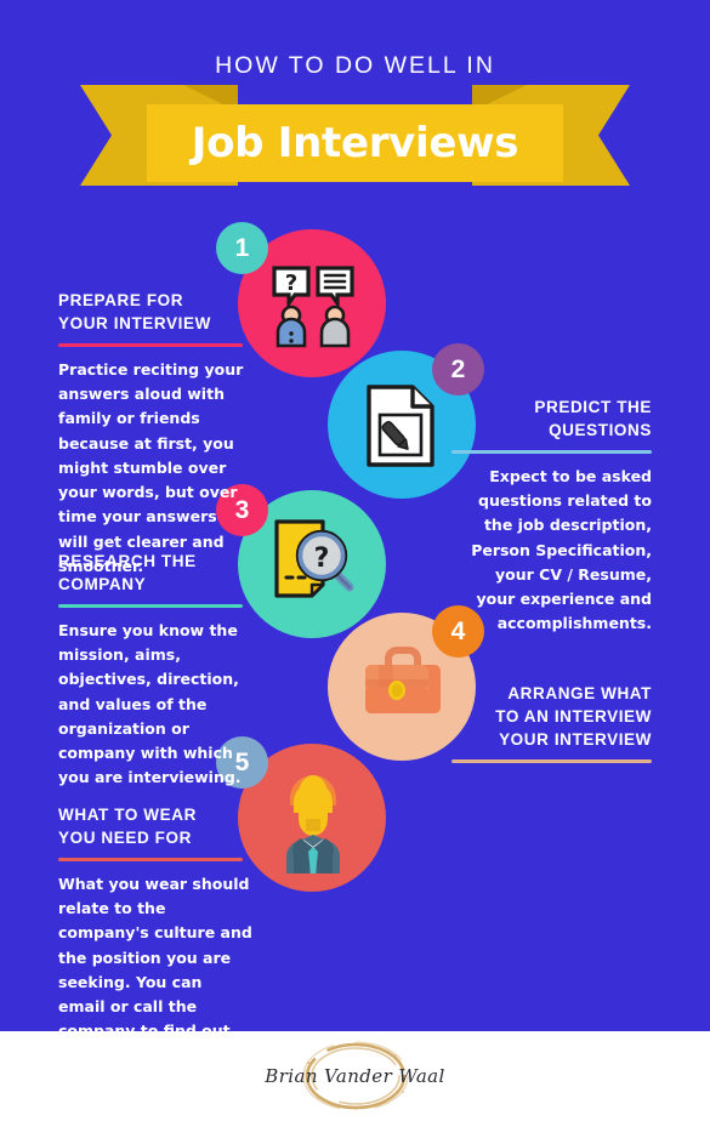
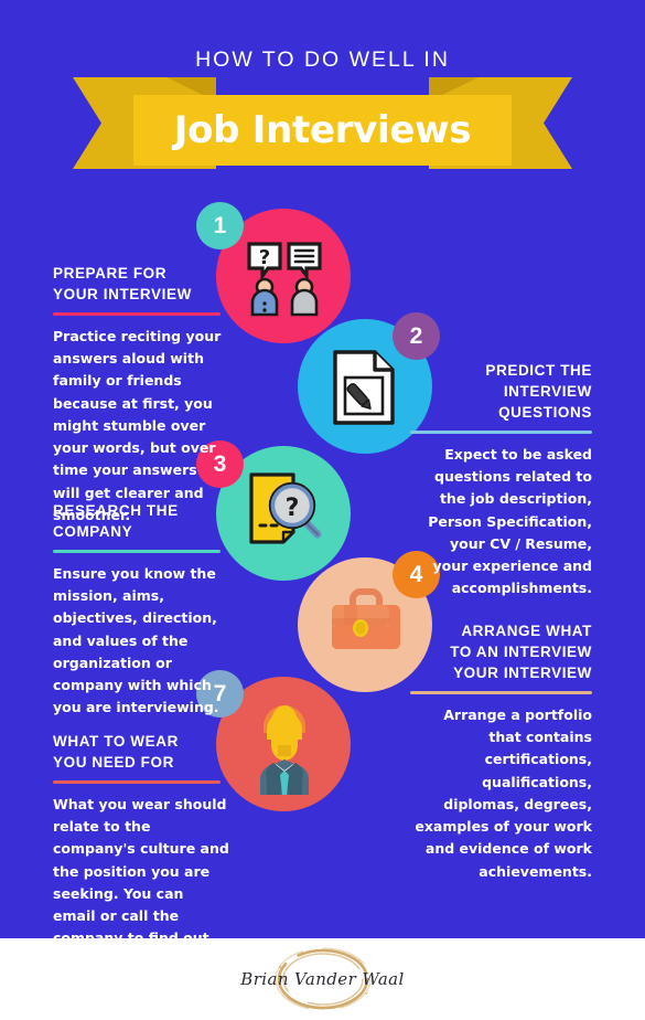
  HOW TO DO WELL IN
  Job Interviews
  1
  ?
  PREPARE FOR
  YOUR INTERVIEW
  Practice reciting your answers aloud with family or friends because at first, you might stumble over your words, but over time your answers will get clearer and smoother.
  2
  PREDICT THE
+ INTERVIEW
  QUESTIONS
  Expect to be asked questions related to the job description, Person Specification, your CV / Resume, your experience and accomplishments.
  3
  ?
  RESEARCH THE
  COMPANY
  Ensure you know the mission, aims, objectives, direction, and values of the organization or company with which you are interviewing.
  4
  ARRANGE WHAT
  TO AN INTERVIEW
  YOUR INTERVIEW
+ Arrange a portfolio that contains certifications, qualifications, diplomas, degrees, examples of your work and evidence of work achievements.
- 5
+ 7
  WHAT TO WEAR
  YOU NEED FOR
  What you wear should relate to the company's culture and the position you are seeking. You can email or call the company to find out
  Brian Vander Waal
